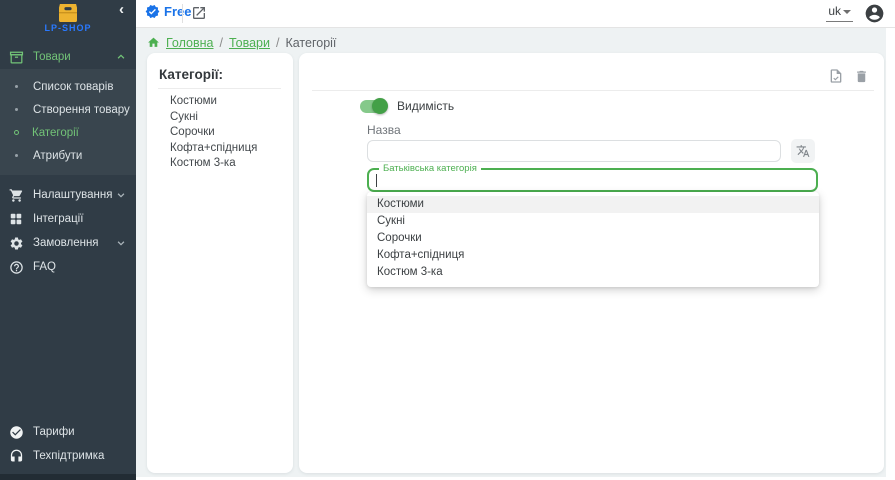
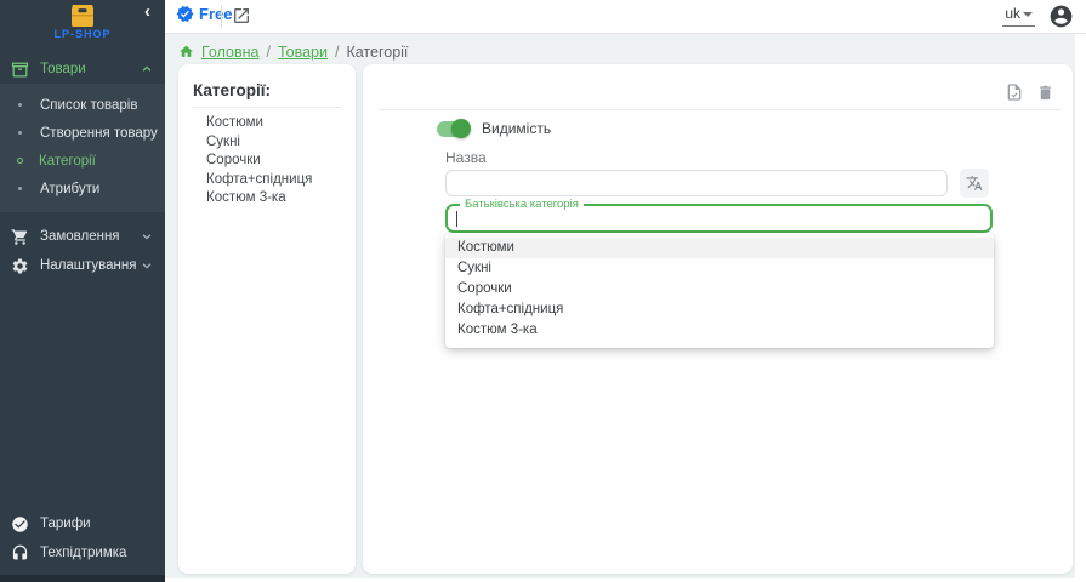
  LP-SHOP
  ‹
  Товари
  Список товарів
  Створення товару
  Категорії
  Атрибути
- Налаштування
+ Замовлення
- Інтеграції
- Замовлення
+ Налаштування
- FAQ
  Тарифи
  Техпідтримка
  Free
  uk
  Головна
  /
  Товари
  /
  Категорії
  Категорії:
  Костюми
  Сукні
  Сорочки
  Кофта+спідниця
  Костюм 3-ка
  Видимість
  Назва
  Батьківська категорія
  Костюми
  Сукні
  Сорочки
  Кофта+спідниця
  Костюм 3-ка
